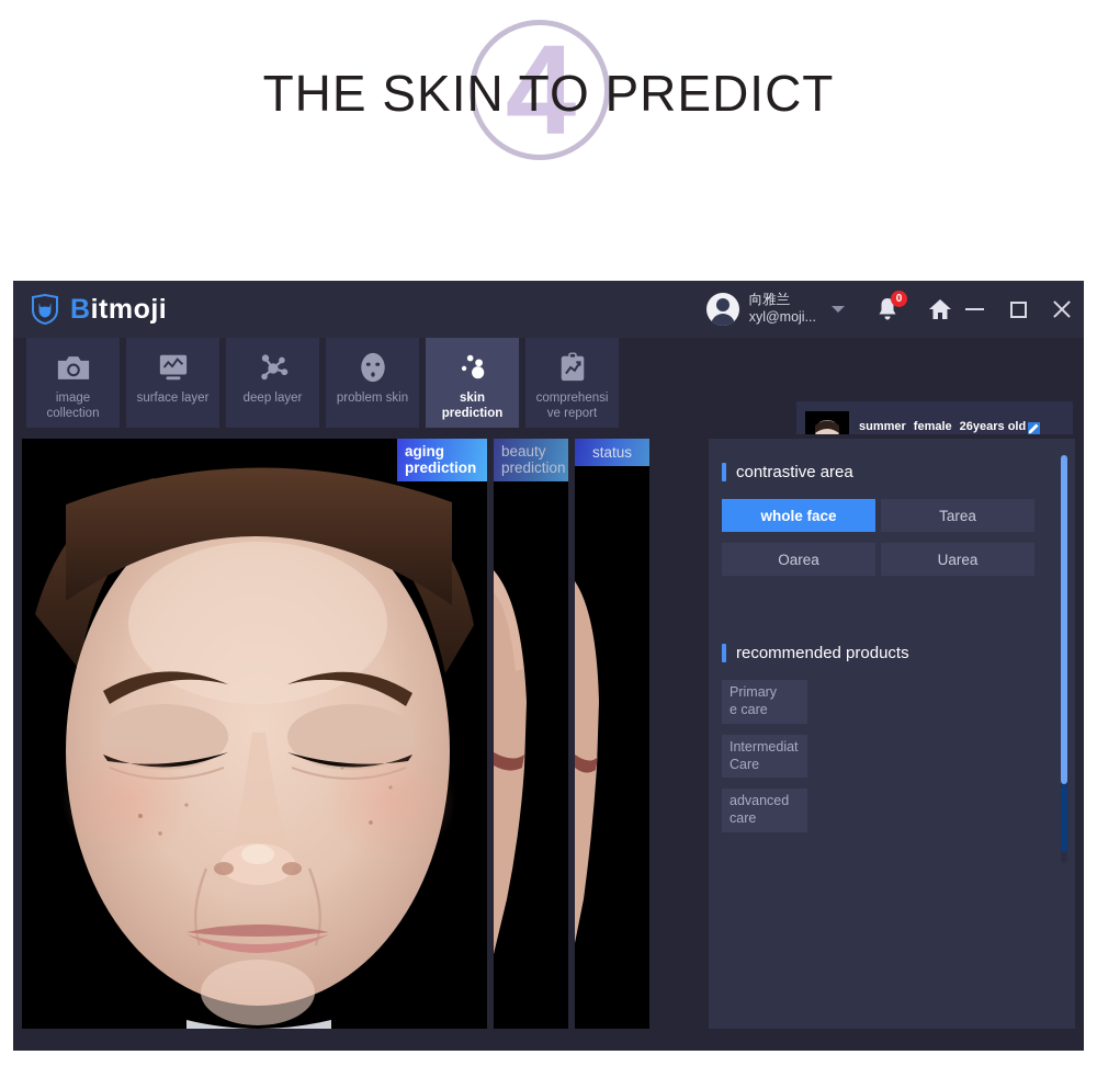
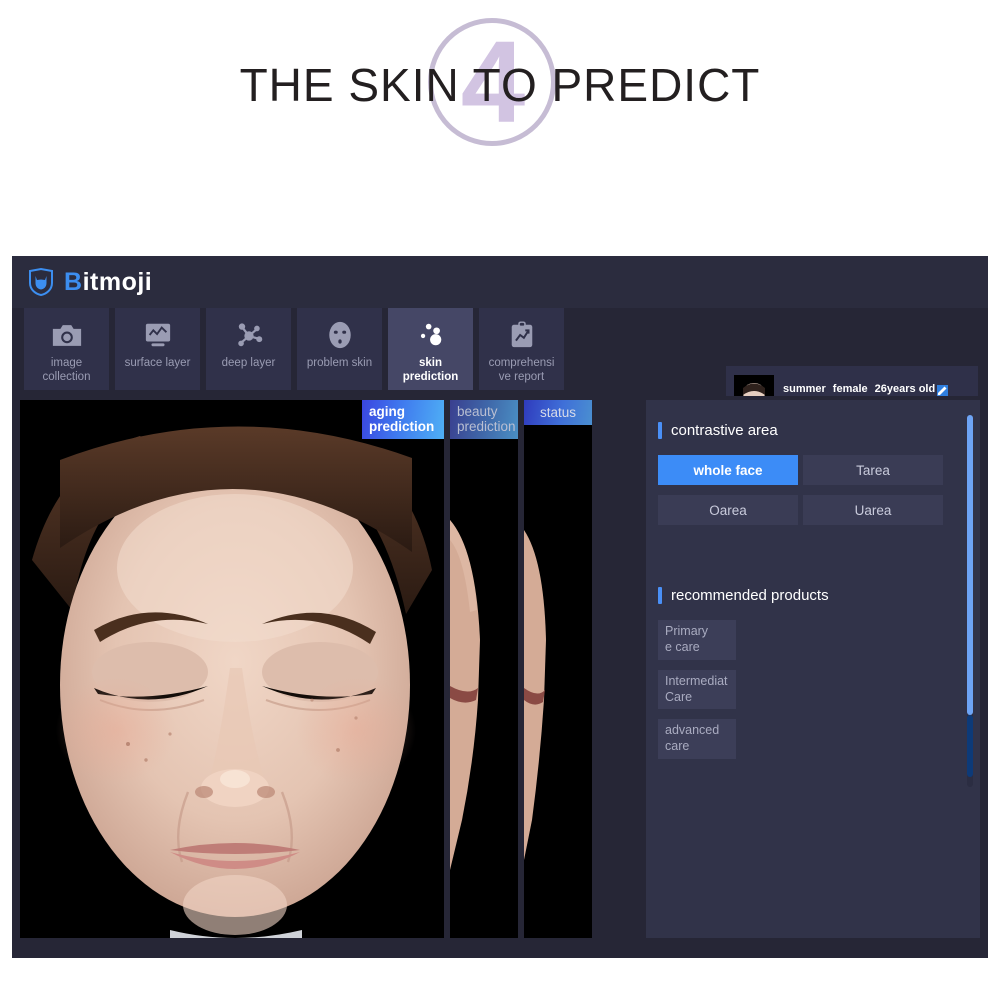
  4
  THE SKIN TO PREDICT
  Bitmoji
- 向雅兰
- xyl@moji...
- 0
  image
  collection
  surface layer
  deep layer
  problem skin
  skin
  prediction
  comprehensi
  ve report
  summer
  female
  26years old
  aging
  prediction
  beauty
  prediction
  status
  contrastive area
  whole face
  Tarea
  Oarea
  Uarea
  recommended products
  Primary
  e care
  Intermediat
  Care
  advanced
  care
